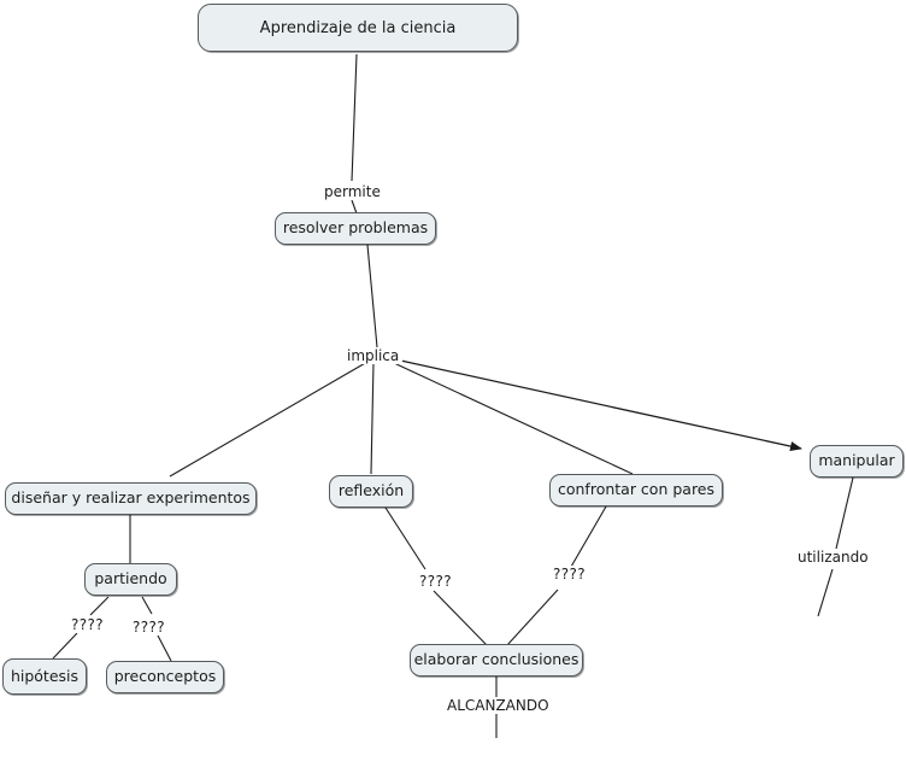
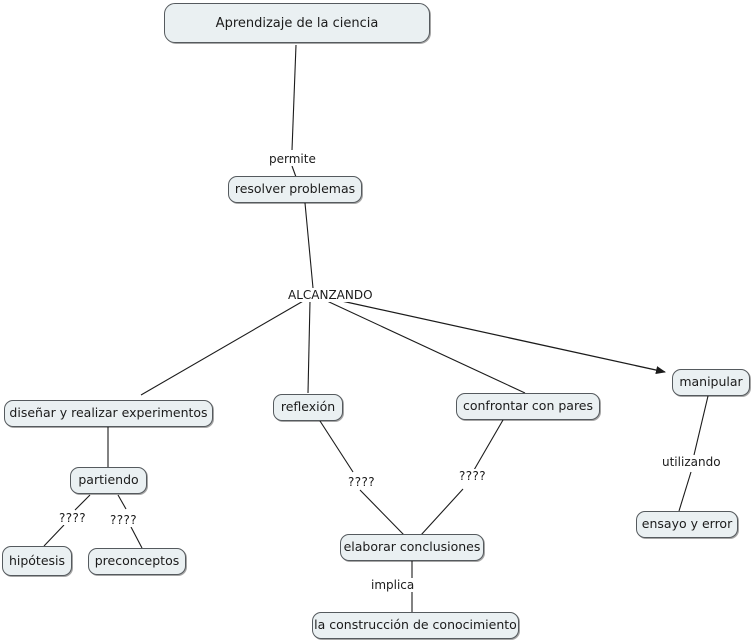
  Aprendizaje de la ciencia
  resolver problemas
  diseñar y realizar experimentos
  reflexión
  confrontar con pares
  manipular
  partiendo
  hipótesis
  preconceptos
  elaborar conclusiones
+ la construcción de conocimiento
+ ensayo y error
  permite
- implica
+ ALCANZANDO
  ????
  ????
  ????
  ????
  utilizando
- ALCANZANDO
+ implica
